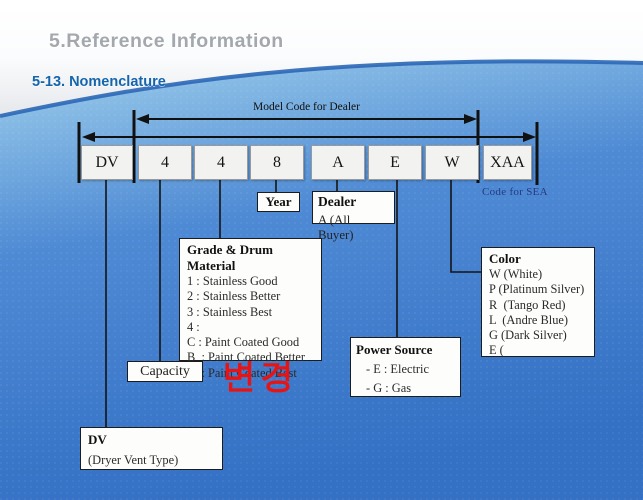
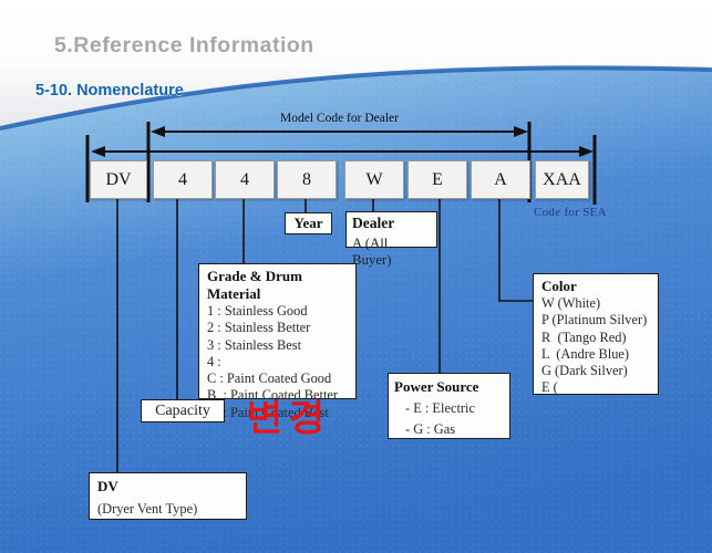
  5.Reference Information
- 5-13. Nomenclature
+ 5-10. Nomenclature
  Model Code for Dealer
  DV
  4
  4
  8
- A
+ W
  E
- W
+ A
  XAA
  Code for SEA
  Year
  Dealer
  A (All Buyer)
  Grade & Drum Material
  1 : Stainless Good
  2 : Stainless Better
  3 : Stainless Best
  4 :
  C : Paint Coated Good
  B : Paint Coated Better
  : Paint Coated Best
  Capacity
  Power Source
  - E : Electric
  - G : Gas
  Color
  W (White)
  P (Platinum Silver)
  R (Tango Red)
  L (Andre Blue)
  G (Dark Silver)
  E (
  DV
  (Dryer Vent Type)
  변경
